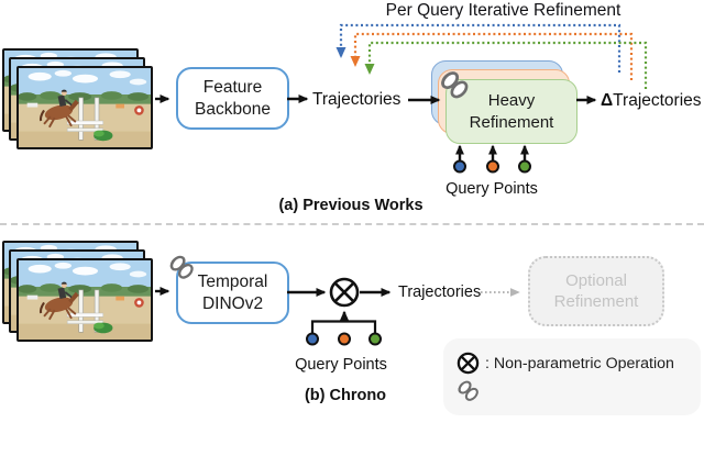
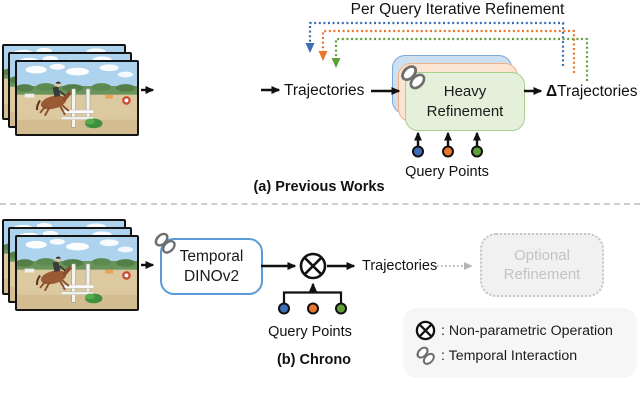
  Per Query Iterative Refinement
- Feature
- Backbone
  Trajectories
  Heavy
  Refinement
  ΔTrajectories
  Query Points
  (a) Previous Works
  Temporal
  DINOv2
  Trajectories
  Optional
  Refinement
  Query Points
  (b) Chrono
  : Non-parametric Operation
+ : Temporal Interaction
